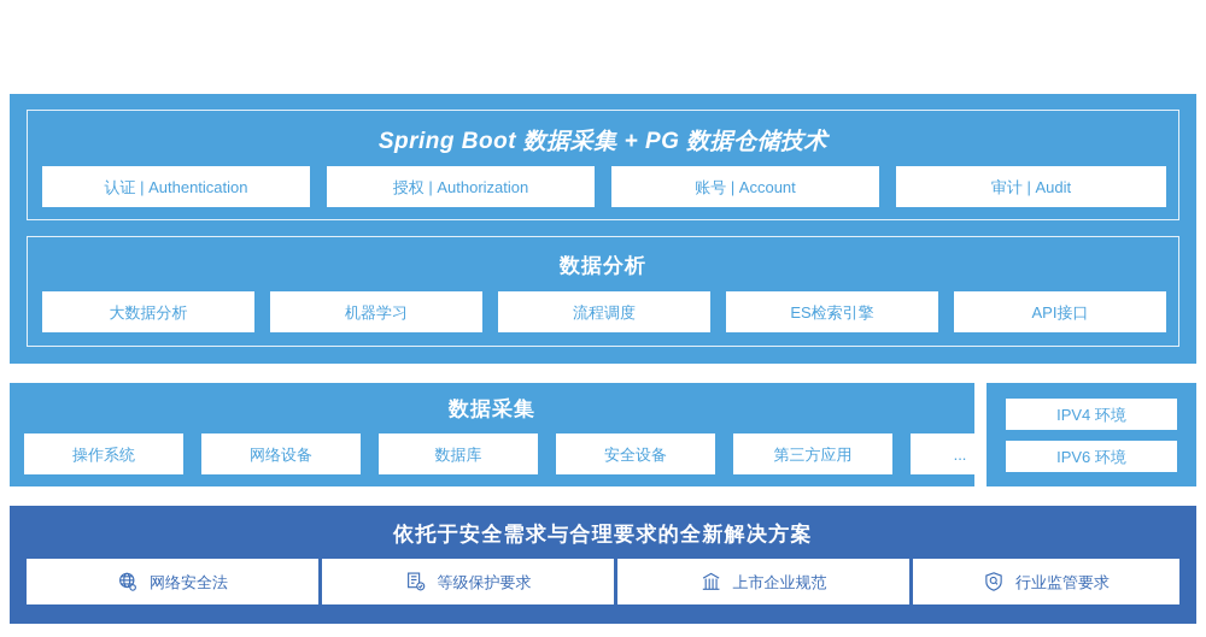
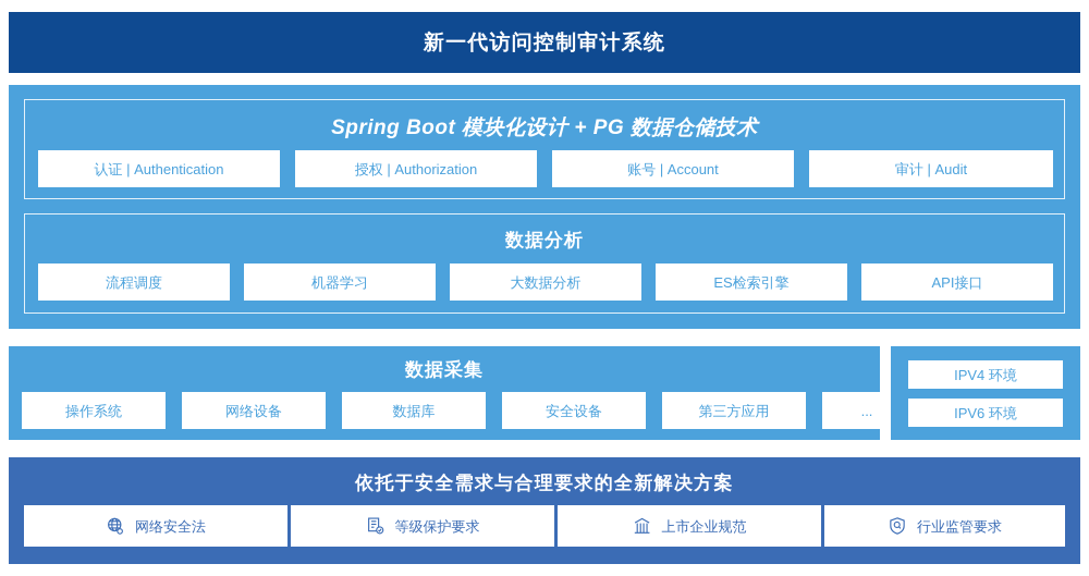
+ 新一代访问控制审计系统
- Spring Boot 数据采集 + PG 数据仓储技术
+ Spring Boot 模块化设计 + PG 数据仓储技术
  认证 | Authentication
  授权 | Authorization
  账号 | Account
  审计 | Audit
  数据分析
- 大数据分析
+ 流程调度
  机器学习
- 流程调度
+ 大数据分析
  ES检索引擎
  API接口
  数据采集
  操作系统
  网络设备
  数据库
  安全设备
  第三方应用
  ...
  IPV4 环境
  IPV6 环境
  依托于安全需求与合理要求的全新解决方案
  网络安全法
  等级保护要求
  上市企业规范
  行业监管要求
